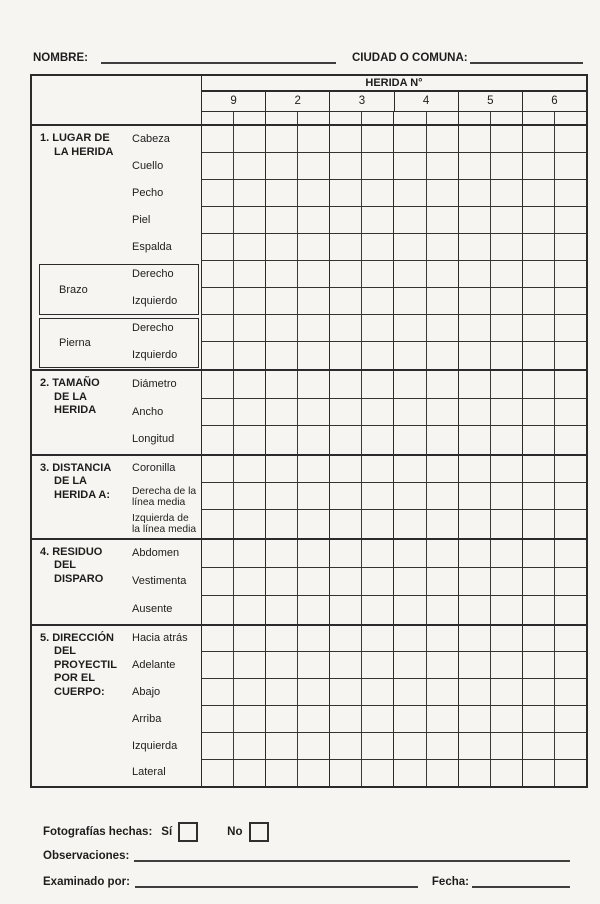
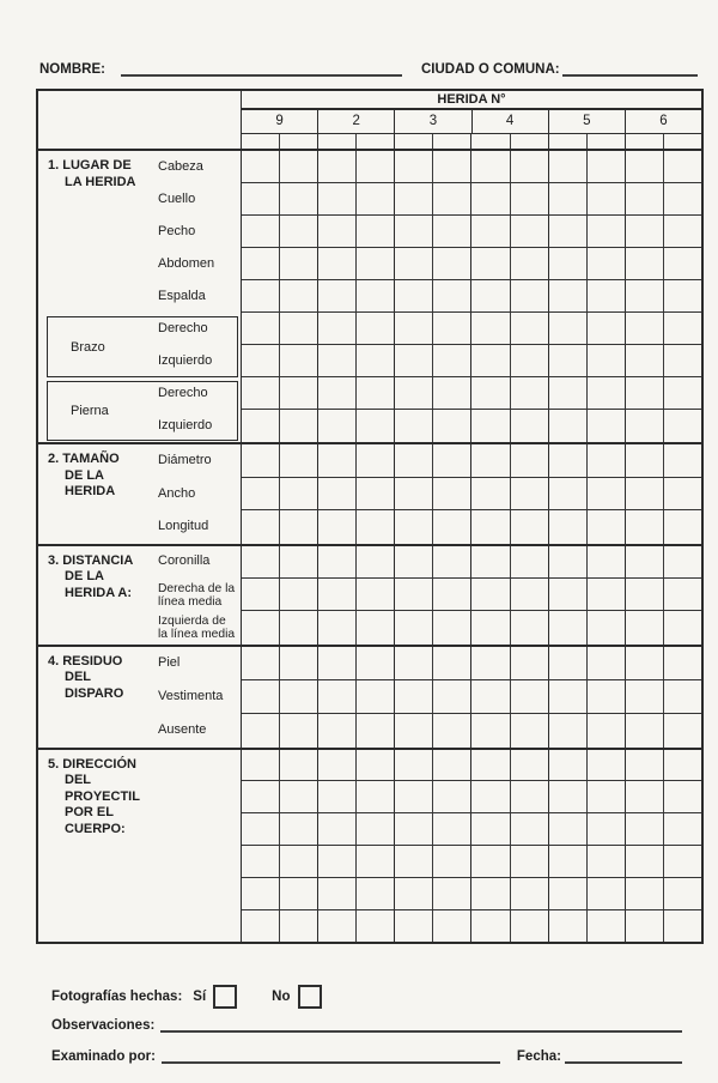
  NOMBRE:
  CIUDAD O COMUNA:
  HERIDA N°
  9
  2
  3
  4
  5
  6
  1. LUGAR DE
  LA HERIDA
  Brazo
  Pierna
  Cabeza
  Cuello
  Pecho
- Piel
+ Abdomen
  Espalda
  Derecho
  Izquierdo
  Derecho
  Izquierdo
  2. TAMAÑO
  DE LA
  HERIDA
  Diámetro
  Ancho
  Longitud
  3. DISTANCIA
  DE LA
  HERIDA A:
  Coronilla
  Derecha de la
  línea media
  Izquierda de
  la línea media
  4. RESIDUO
  DEL
  DISPARO
- Abdomen
+ Piel
  Vestimenta
  Ausente
  5. DIRECCIÓN
  DEL
  PROYECTIL
  POR EL
  CUERPO:
- Hacia atrás
- Adelante
- Abajo
- Arriba
- Izquierda
- Lateral
  Fotografías hechas:
  Sí
  No
  Observaciones:
  Examinado por:
  Fecha:
